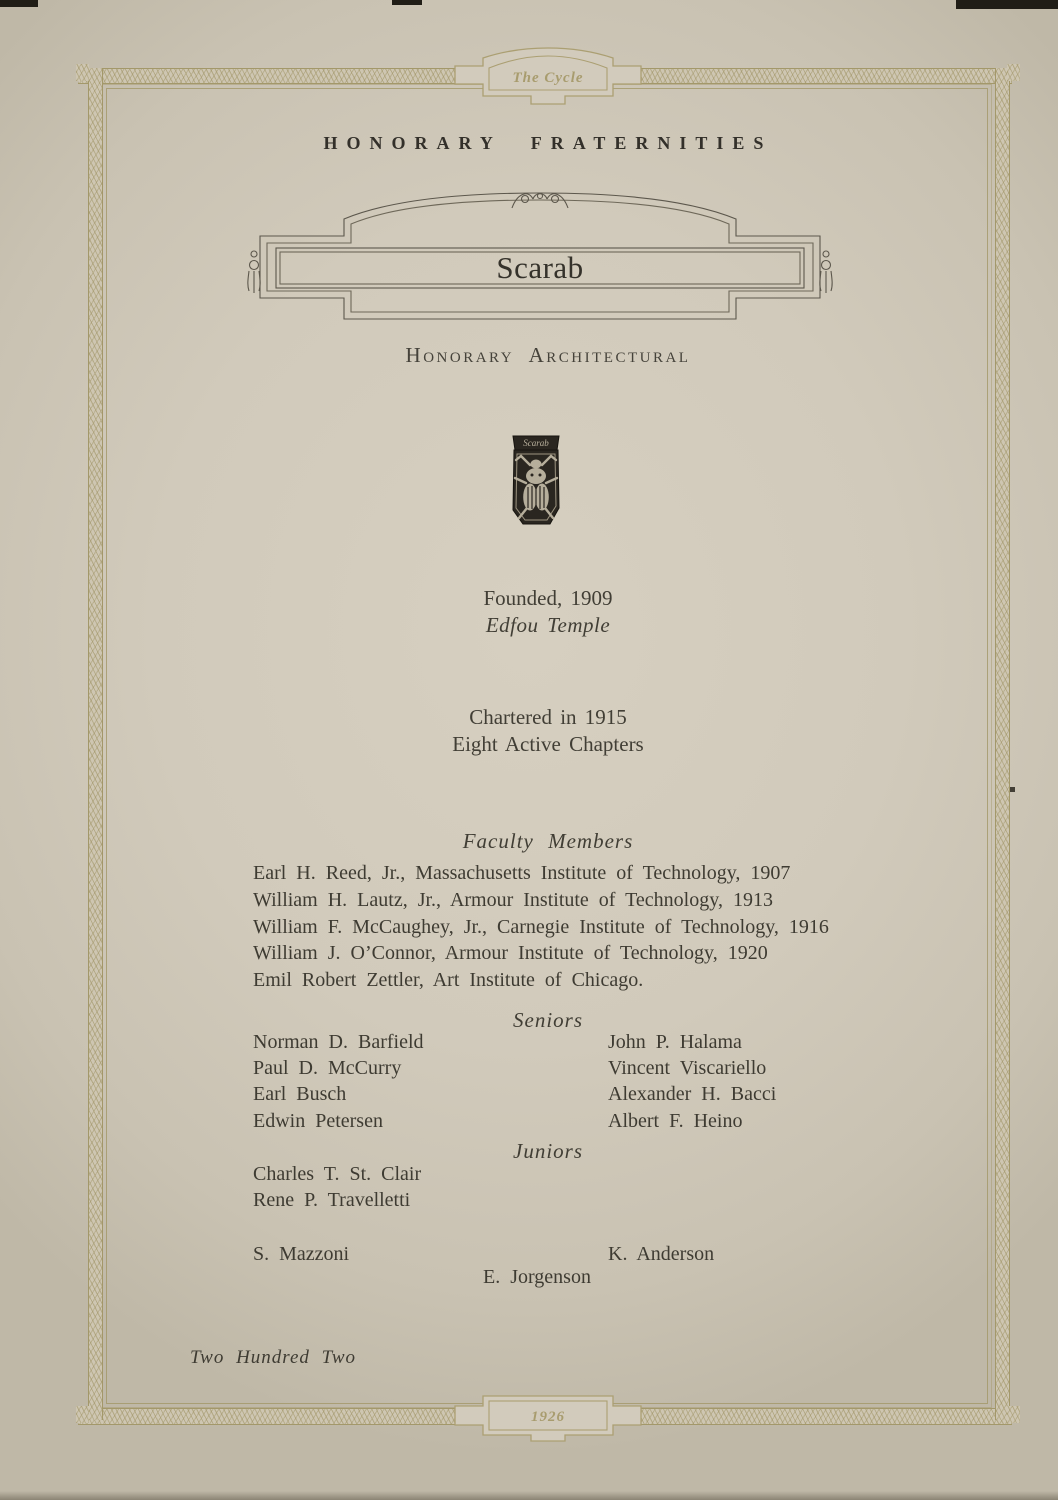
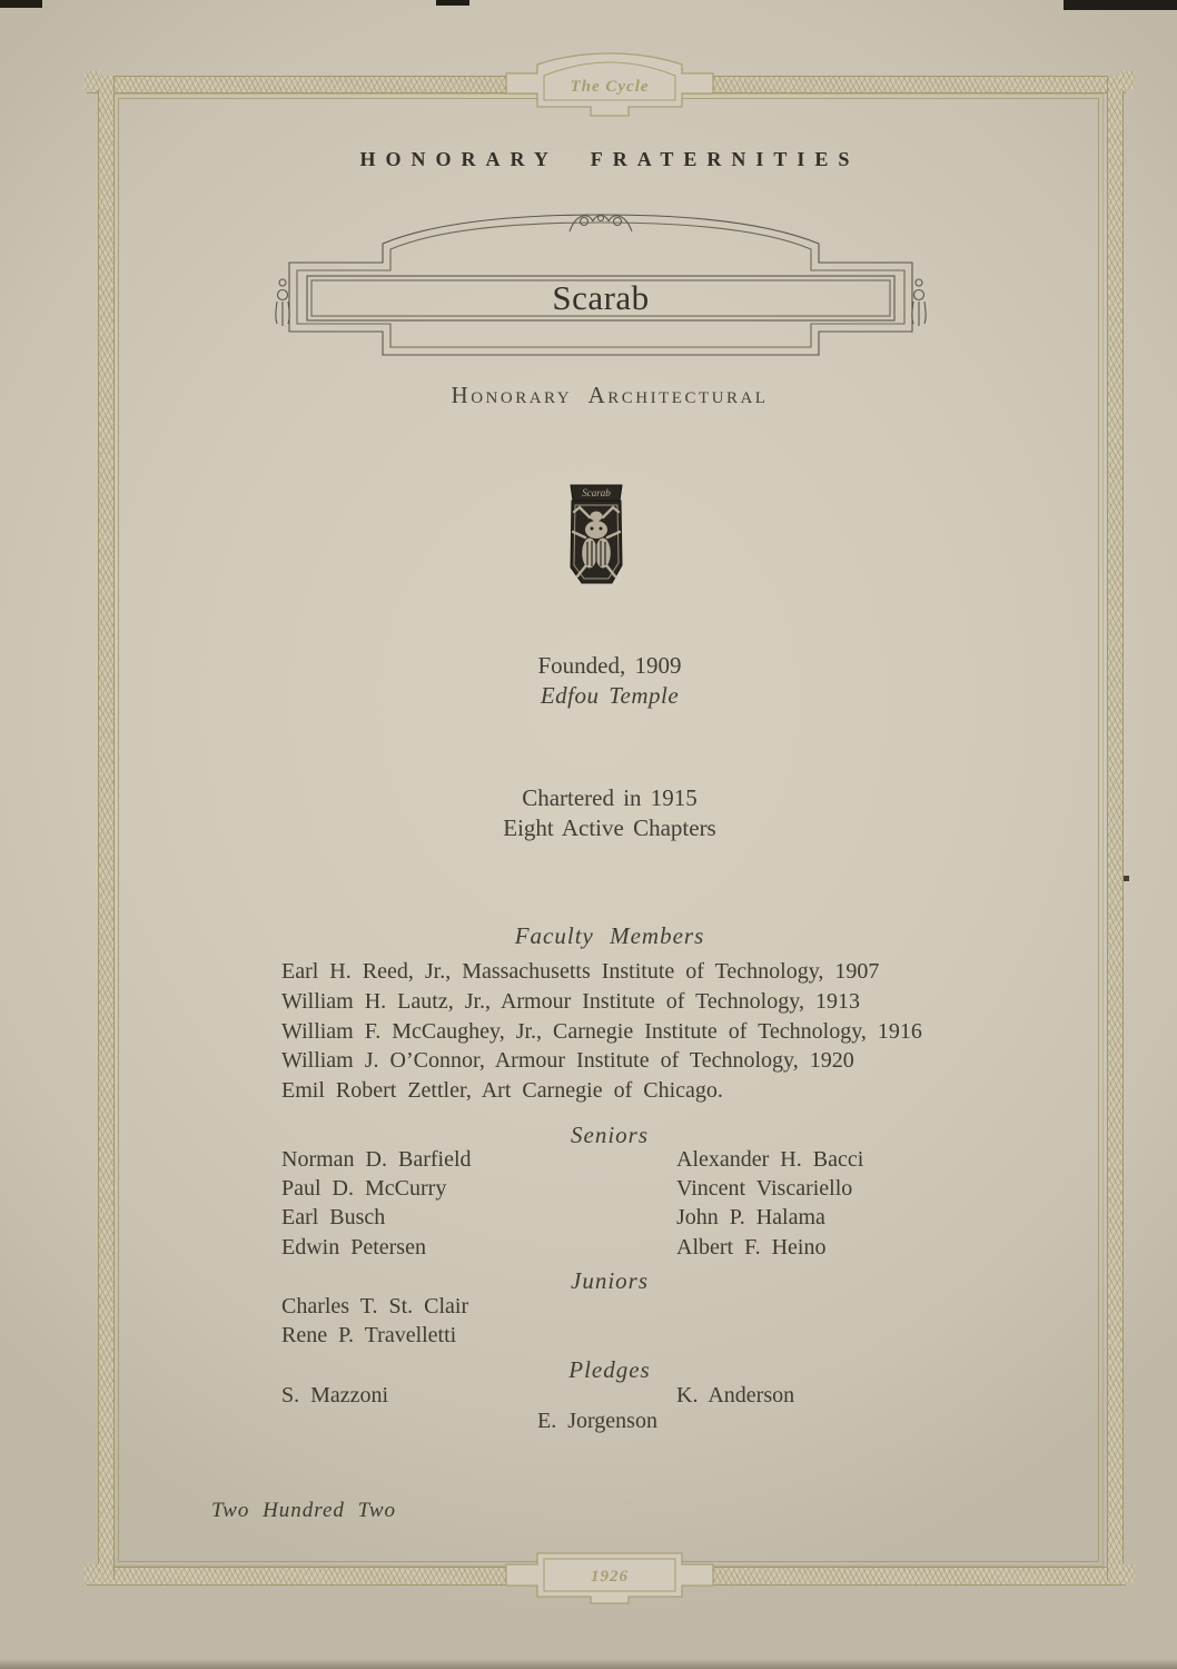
  The Cycle
  1926
  HONORARY FRATERNITIES
  Scarab
  Honorary Architectural
  Scarab
  Founded, 1909
  Edfou Temple
  Chartered in 1915
  Eight Active Chapters
  Faculty Members
  Earl H. Reed, Jr., Massachusetts Institute of Technology, 1907
  William H. Lautz, Jr., Armour Institute of Technology, 1913
  William F. McCaughey, Jr., Carnegie Institute of Technology, 1916
  William J. O’Connor, Armour Institute of Technology, 1920
- Emil Robert Zettler, Art Institute of Chicago.
+ Emil Robert Zettler, Art Carnegie of Chicago.
  Seniors
  Norman D. Barfield
  Paul D. McCurry
  Earl Busch
  Edwin Petersen
- John P. Halama
+ Alexander H. Bacci
  Vincent Viscariello
- Alexander H. Bacci
+ John P. Halama
  Albert F. Heino
  Juniors
  Charles T. St. Clair
  Rene P. Travelletti
+ Pledges
  S. Mazzoni
  K. Anderson
  E. Jorgenson
  Two Hundred Two
